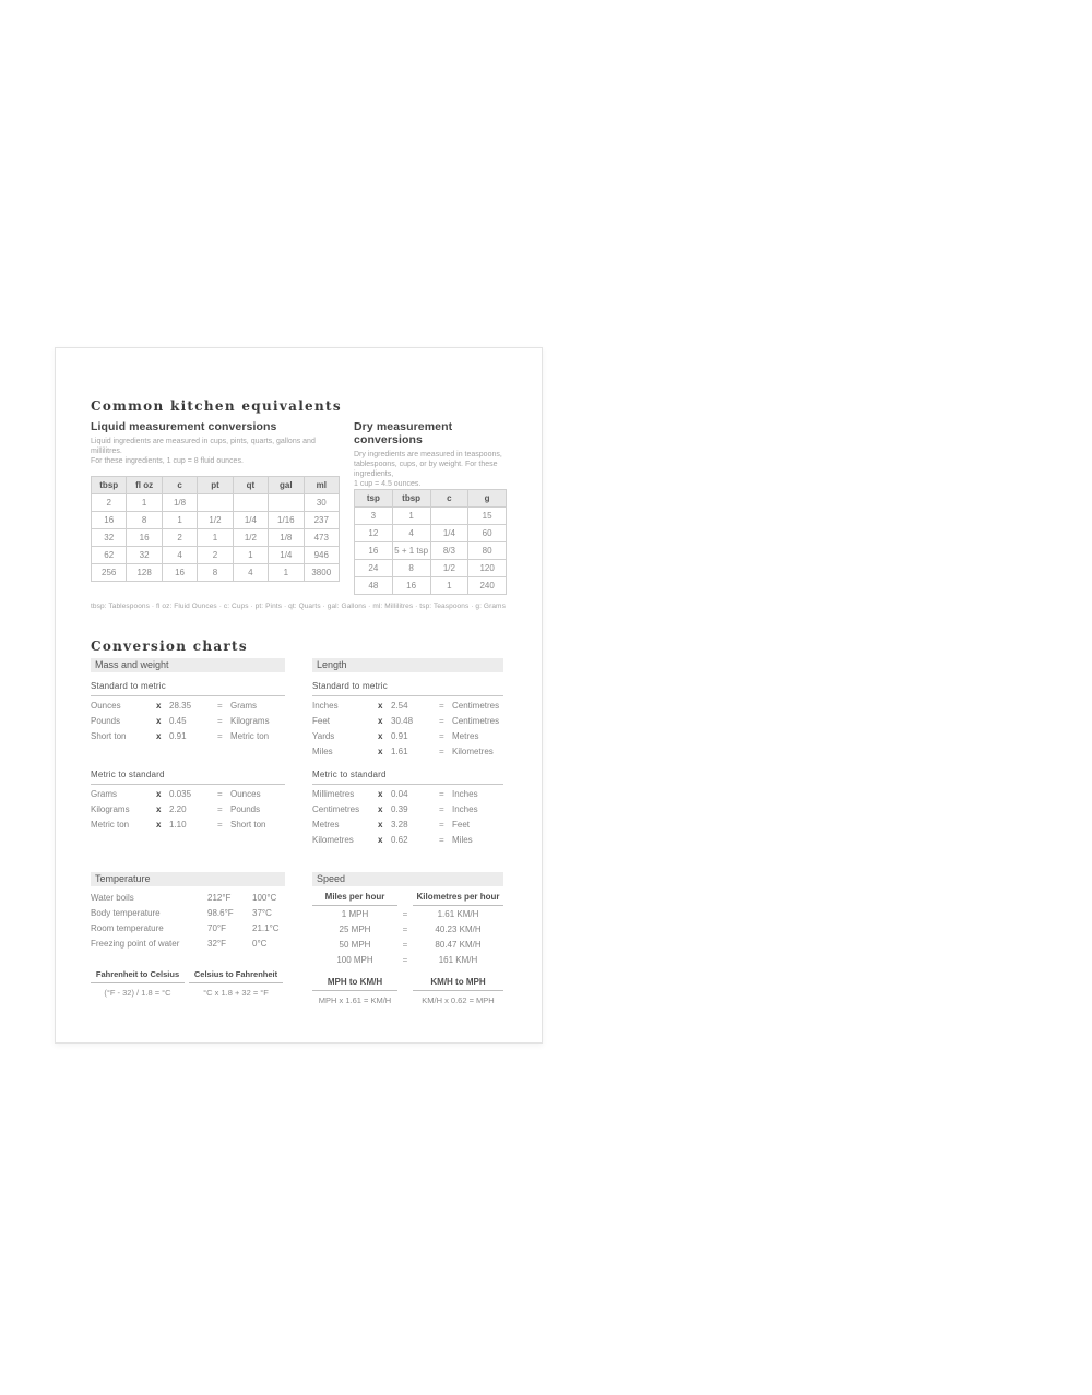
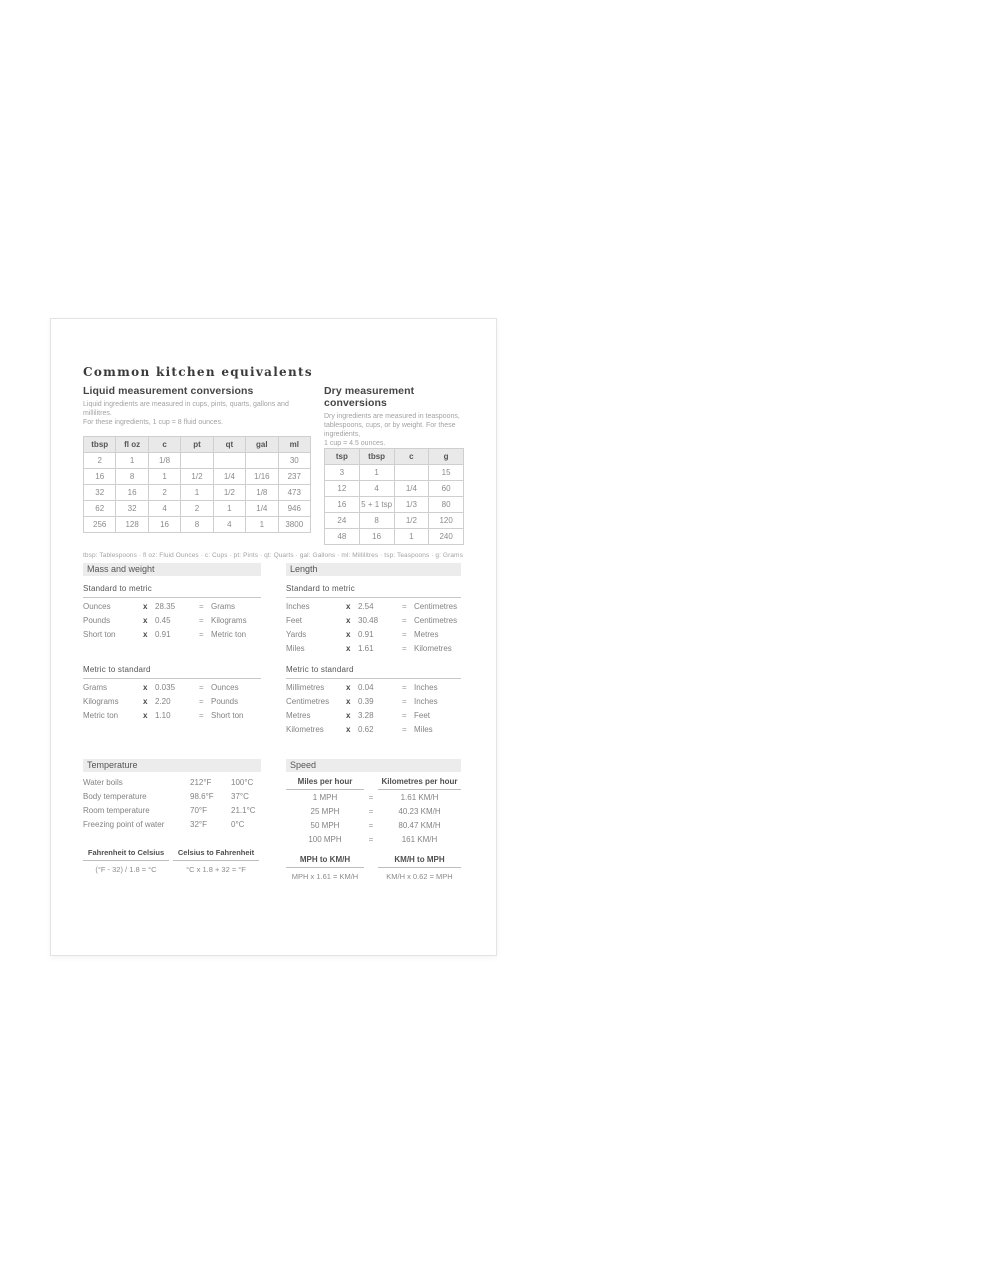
  Common kitchen equivalents
  Liquid measurement conversions
  tbsp	fl oz	c	pt	qt	gal	ml
  2	1	1/8				30
  16	8	1	1/2	1/4	1/16	237
  32	16	2	1	1/2	1/8	473
  62	32	4	2	1	1/4	946
  256	128	16	8	4	1	3800
  Dry measurement conversions
  tsp	tbsp	c	g
  3	1		15
  12	4	1/4	60
- 16	5 + 1 tsp	8/3	80
+ 16	5 + 1 tsp	1/3	80
  24	8	1/2	120
  48	16	1	240
- Conversion charts
  Mass and weight
  Standard to metric
  Ounces
  x
  28.35
  =
  Grams
  Pounds
  x
  0.45
  =
  Kilograms
  Short ton
  x
  0.91
  =
  Metric ton
  Metric to standard
  Grams
  x
  0.035
  =
  Ounces
  Kilograms
  x
  2.20
  =
  Pounds
  Metric ton
  x
  1.10
  =
  Short ton
  Temperature
  Water boils
  212°F
  100°C
  Body temperature
  98.6°F
  37°C
  Room temperature
  70°F
  21.1°C
  Freezing point of water
  32°F
  0°C
  Fahrenheit to Celsius
  (°F - 32) / 1.8 = °C
  Celsius to Fahrenheit
  °C x 1.8 + 32 = °F
  Length
  Standard to metric
  Inches
  x
  2.54
  =
  Centimetres
  Feet
  x
  30.48
  =
  Centimetres
  Yards
  x
  0.91
  =
  Metres
  Miles
  x
  1.61
  =
  Kilometres
  Metric to standard
  Millimetres
  x
  0.04
  =
  Inches
  Centimetres
  x
  0.39
  =
  Inches
  Metres
  x
  3.28
  =
  Feet
  Kilometres
  x
  0.62
  =
  Miles
  Speed
  Miles per hour
  Kilometres per hour
  1 MPH
  =
  1.61 KM/H
  25 MPH
  =
  40.23 KM/H
  50 MPH
  =
  80.47 KM/H
  100 MPH
  =
  161 KM/H
  MPH to KM/H
  KM/H to MPH
  MPH x 1.61 = KM/H
  KM/H x 0.62 = MPH
